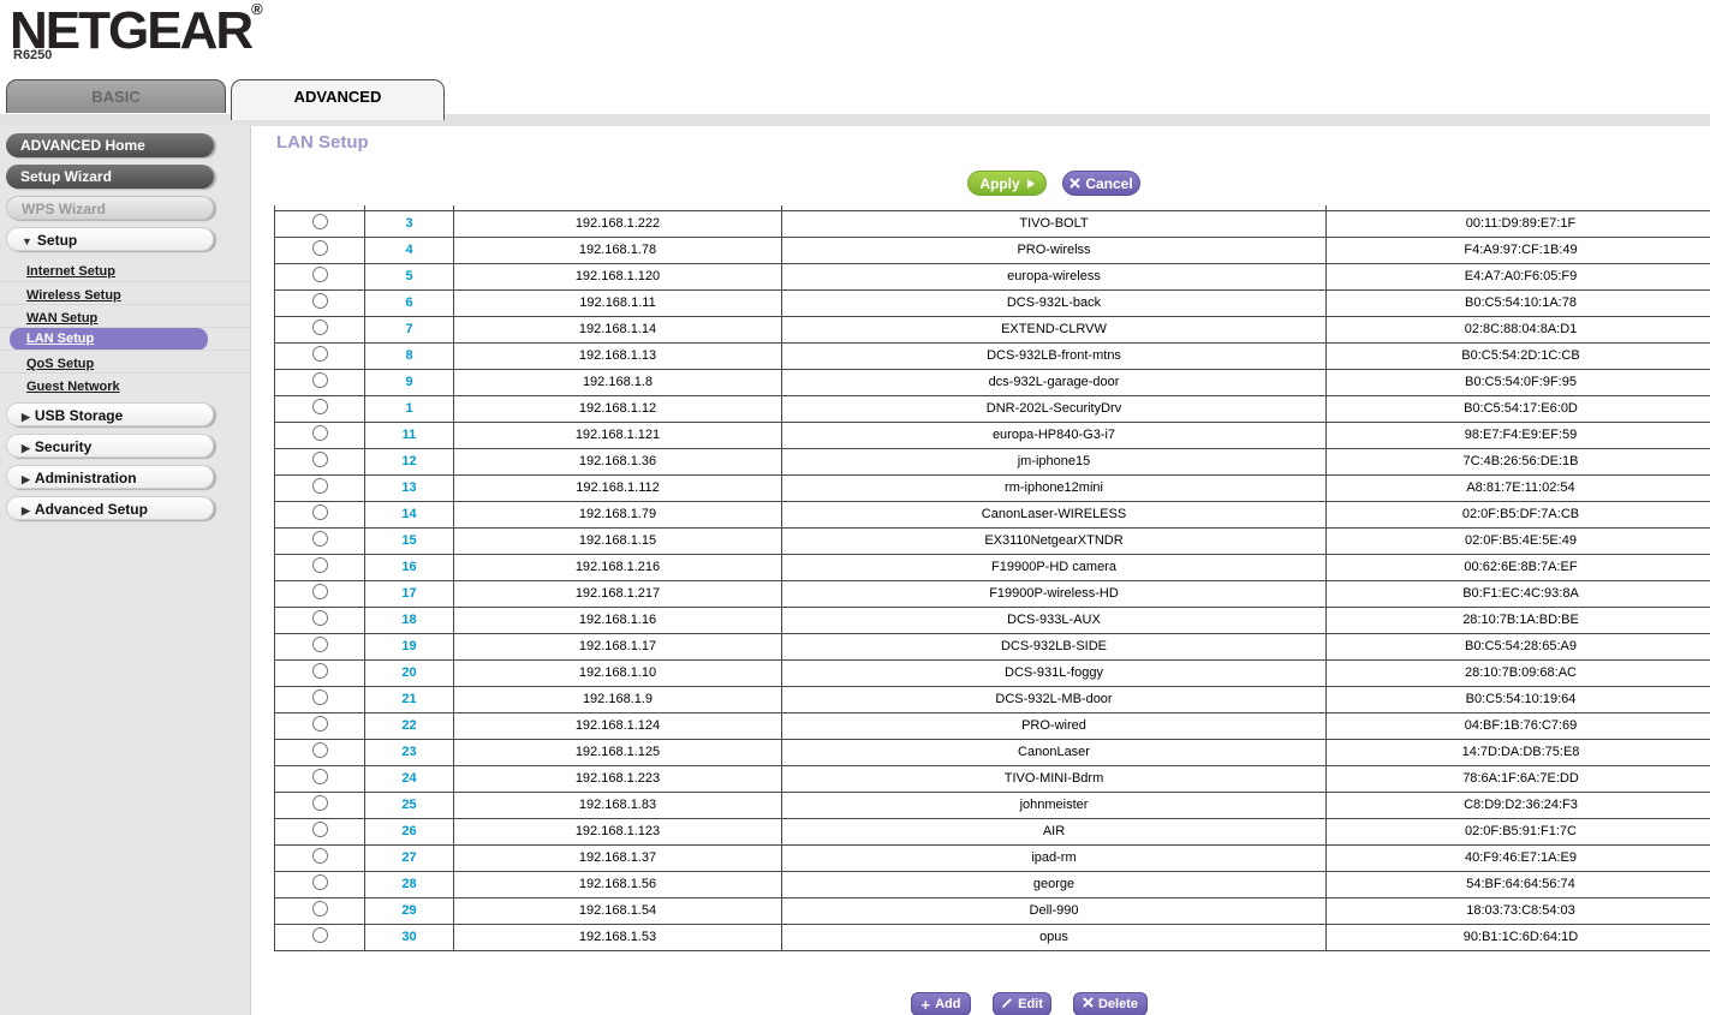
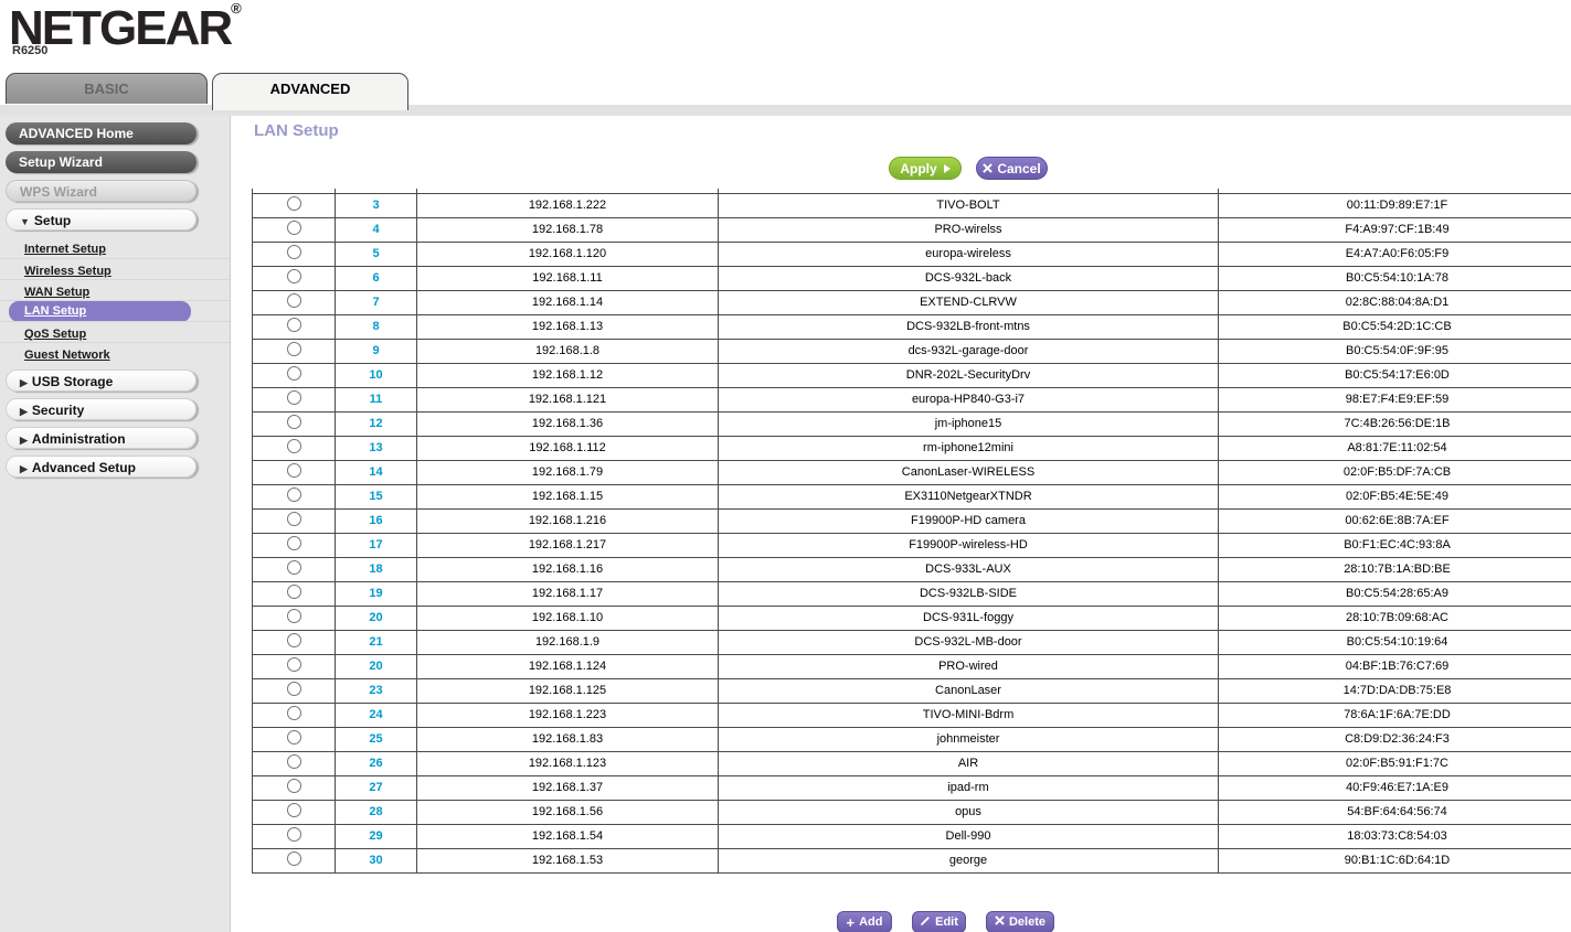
  NETGEAR®
  R6250
  BASIC
  ADVANCED
  ADVANCED Home
  Setup Wizard
  WPS Wizard
  ▼ Setup
  Internet Setup
  Wireless Setup
  WAN Setup
  LAN Setup
  QoS Setup
  Guest Network
  ▶ USB Storage
  ▶ Security
  ▶ Administration
  ▶ Advanced Setup
  LAN Setup
  Apply
  Cancel
  	3	192.168.1.222	TIVO-BOLT	00:11:D9:89:E7:1F
  	4	192.168.1.78	PRO-wirelss	F4:A9:97:CF:1B:49
  	5	192.168.1.120	europa-wireless	E4:A7:A0:F6:05:F9
  	6	192.168.1.11	DCS-932L-back	B0:C5:54:10:1A:78
  	7	192.168.1.14	EXTEND-CLRVW	02:8C:88:04:8A:D1
  	8	192.168.1.13	DCS-932LB-front-mtns	B0:C5:54:2D:1C:CB
  	9	192.168.1.8	dcs-932L-garage-door	B0:C5:54:0F:9F:95
- 	1	192.168.1.12	DNR-202L-SecurityDrv	B0:C5:54:17:E6:0D
+ 	10	192.168.1.12	DNR-202L-SecurityDrv	B0:C5:54:17:E6:0D
  	11	192.168.1.121	europa-HP840-G3-i7	98:E7:F4:E9:EF:59
  	12	192.168.1.36	jm-iphone15	7C:4B:26:56:DE:1B
  	13	192.168.1.112	rm-iphone12mini	A8:81:7E:11:02:54
  	14	192.168.1.79	CanonLaser-WIRELESS	02:0F:B5:DF:7A:CB
  	15	192.168.1.15	EX3110NetgearXTNDR	02:0F:B5:4E:5E:49
  	16	192.168.1.216	F19900P-HD camera	00:62:6E:8B:7A:EF
  	17	192.168.1.217	F19900P-wireless-HD	B0:F1:EC:4C:93:8A
  	18	192.168.1.16	DCS-933L-AUX	28:10:7B:1A:BD:BE
  	19	192.168.1.17	DCS-932LB-SIDE	B0:C5:54:28:65:A9
  	20	192.168.1.10	DCS-931L-foggy	28:10:7B:09:68:AC
  	21	192.168.1.9	DCS-932L-MB-door	B0:C5:54:10:19:64
- 	22	192.168.1.124	PRO-wired	04:BF:1B:76:C7:69
+ 	20	192.168.1.124	PRO-wired	04:BF:1B:76:C7:69
  	23	192.168.1.125	CanonLaser	14:7D:DA:DB:75:E8
  	24	192.168.1.223	TIVO-MINI-Bdrm	78:6A:1F:6A:7E:DD
  	25	192.168.1.83	johnmeister	C8:D9:D2:36:24:F3
  	26	192.168.1.123	AIR	02:0F:B5:91:F1:7C
  	27	192.168.1.37	ipad-rm	40:F9:46:E7:1A:E9
- 	28	192.168.1.56	george	54:BF:64:64:56:74
+ 	28	192.168.1.56	opus	54:BF:64:64:56:74
  	29	192.168.1.54	Dell-990	18:03:73:C8:54:03
- 	30	192.168.1.53	opus	90:B1:1C:6D:64:1D
+ 	30	192.168.1.53	george	90:B1:1C:6D:64:1D
  +
  Add
  Edit
  Delete
